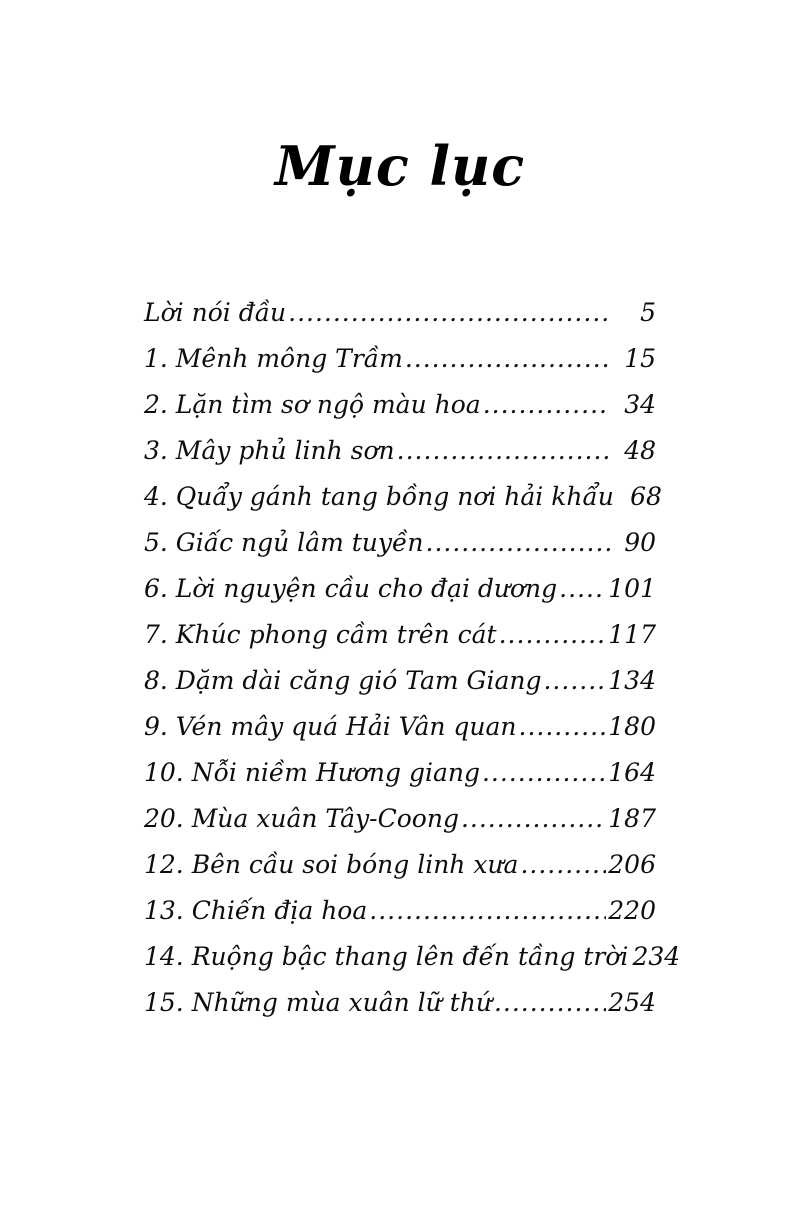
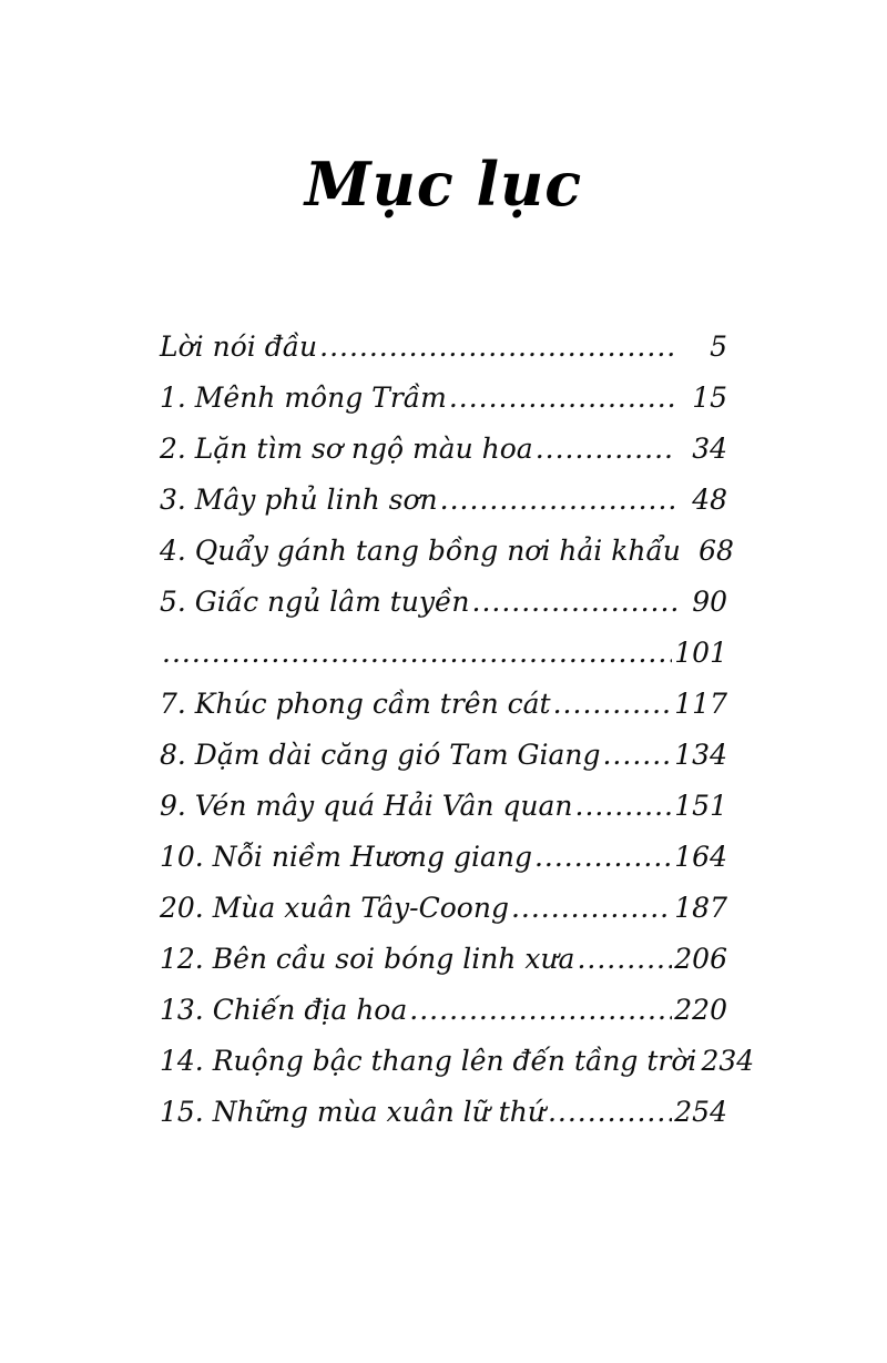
  Mục lục
  Lời nói đầu
  5
  1. Mênh mông Trầm
  15
  2. Lặn tìm sơ ngộ màu hoa
  34
  3. Mây phủ linh sơn
  48
  4. Quẩy gánh tang bồng nơi hải khẩu
  68
  5. Giấc ngủ lâm tuyền
  90
- 6. Lời nguyện cầu cho đại dương
  101
  7. Khúc phong cầm trên cát
  117
  8. Dặm dài căng gió Tam Giang
  134
  9. Vén mây quá Hải Vân quan
- 180
+ 151
  10. Nỗi niềm Hương giang
  164
  20. Mùa xuân Tây-Coong
  187
  12. Bên cầu soi bóng linh xưa
  206
  13. Chiến địa hoa
  220
  14. Ruộng bậc thang lên đến tầng trời
  234
  15. Những mùa xuân lữ thứ
  254
